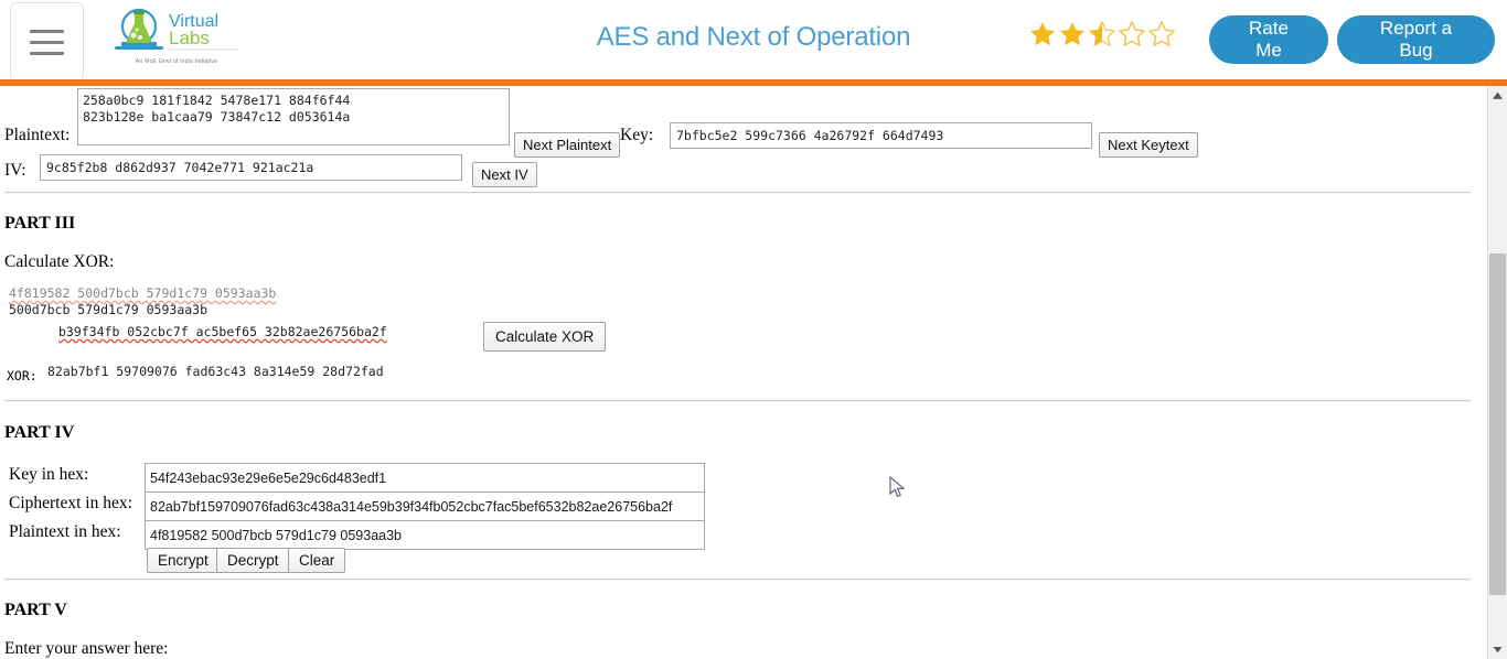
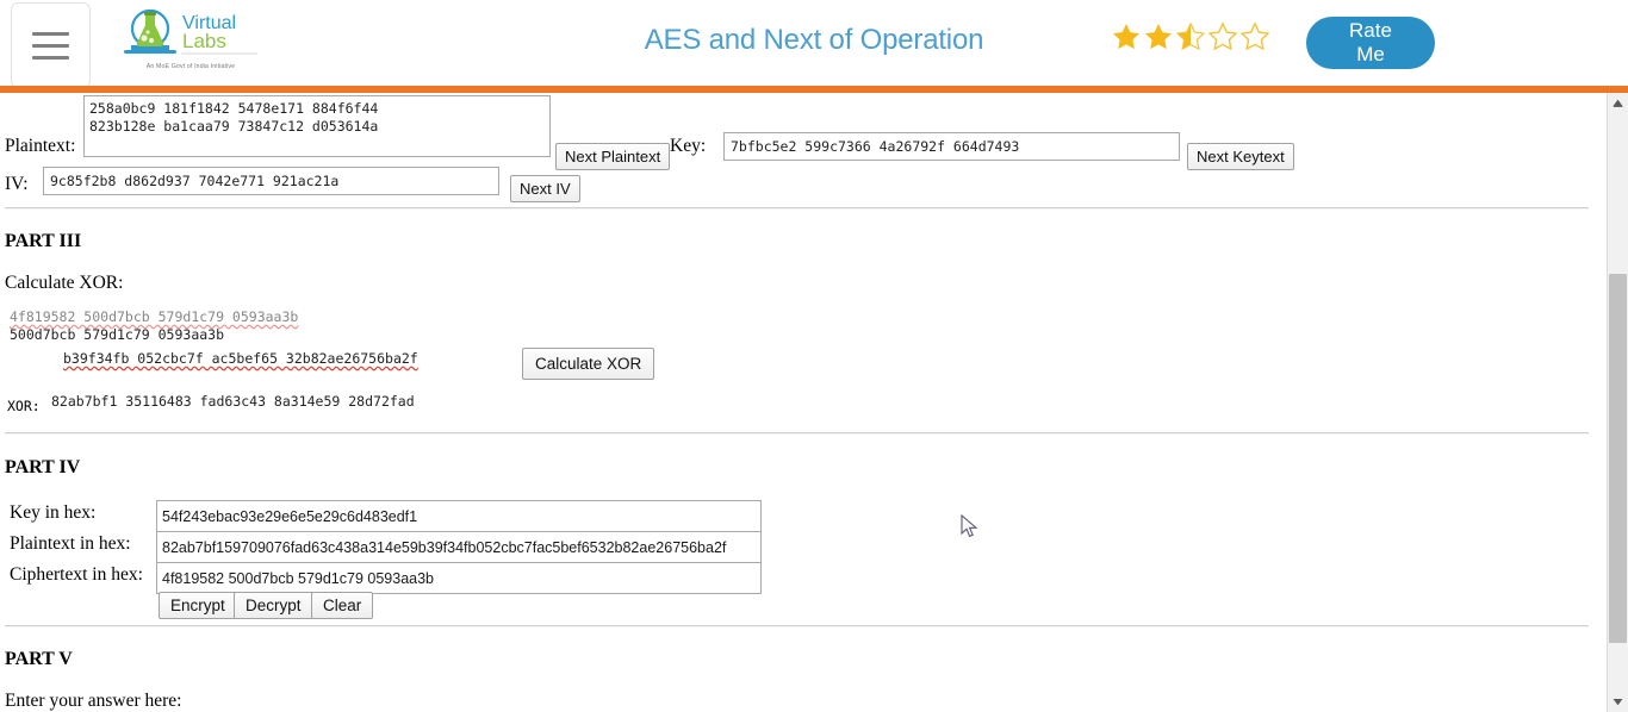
  Virtual
  Labs
  AES and Next of Operation
  Rate Me
- Report a Bug
  Plaintext:
  258a0bc9 181f1842 5478e171 884f6f44
  823b128e ba1caa79 73847c12 d053614a
  Next Plaintext
  Key:
  7bfbc5e2 599c7366 4a26792f 664d7493
  Next Keytext
  IV:
  9c85f2b8 d862d937 7042e771 921ac21a
  Next IV
  PART III
  Calculate XOR:
  4f819582 500d7bcb 579d1c79 0593aa3b
  500d7bcb 579d1c79 0593aa3b
  b39f34fb 052cbc7f ac5bef65 32b82ae26756ba2f
  Calculate XOR
  XOR:
- 82ab7bf1 59709076 fad63c43 8a314e59 28d72fad
+ 82ab7bf1 35116483 fad63c43 8a314e59 28d72fad
  PART IV
  Key in hex:
  54f243ebac93e29e6e5e29c6d483edf1
- Ciphertext in hex:
+ Plaintext in hex:
  82ab7bf159709076fad63c438a314e59b39f34fb052cbc7fac5bef6532b82ae26756ba2f
- Plaintext in hex:
+ Ciphertext in hex:
  4f819582 500d7bcb 579d1c79 0593aa3b
  Encrypt
  Decrypt
  Clear
  PART V
  Enter your answer here:
